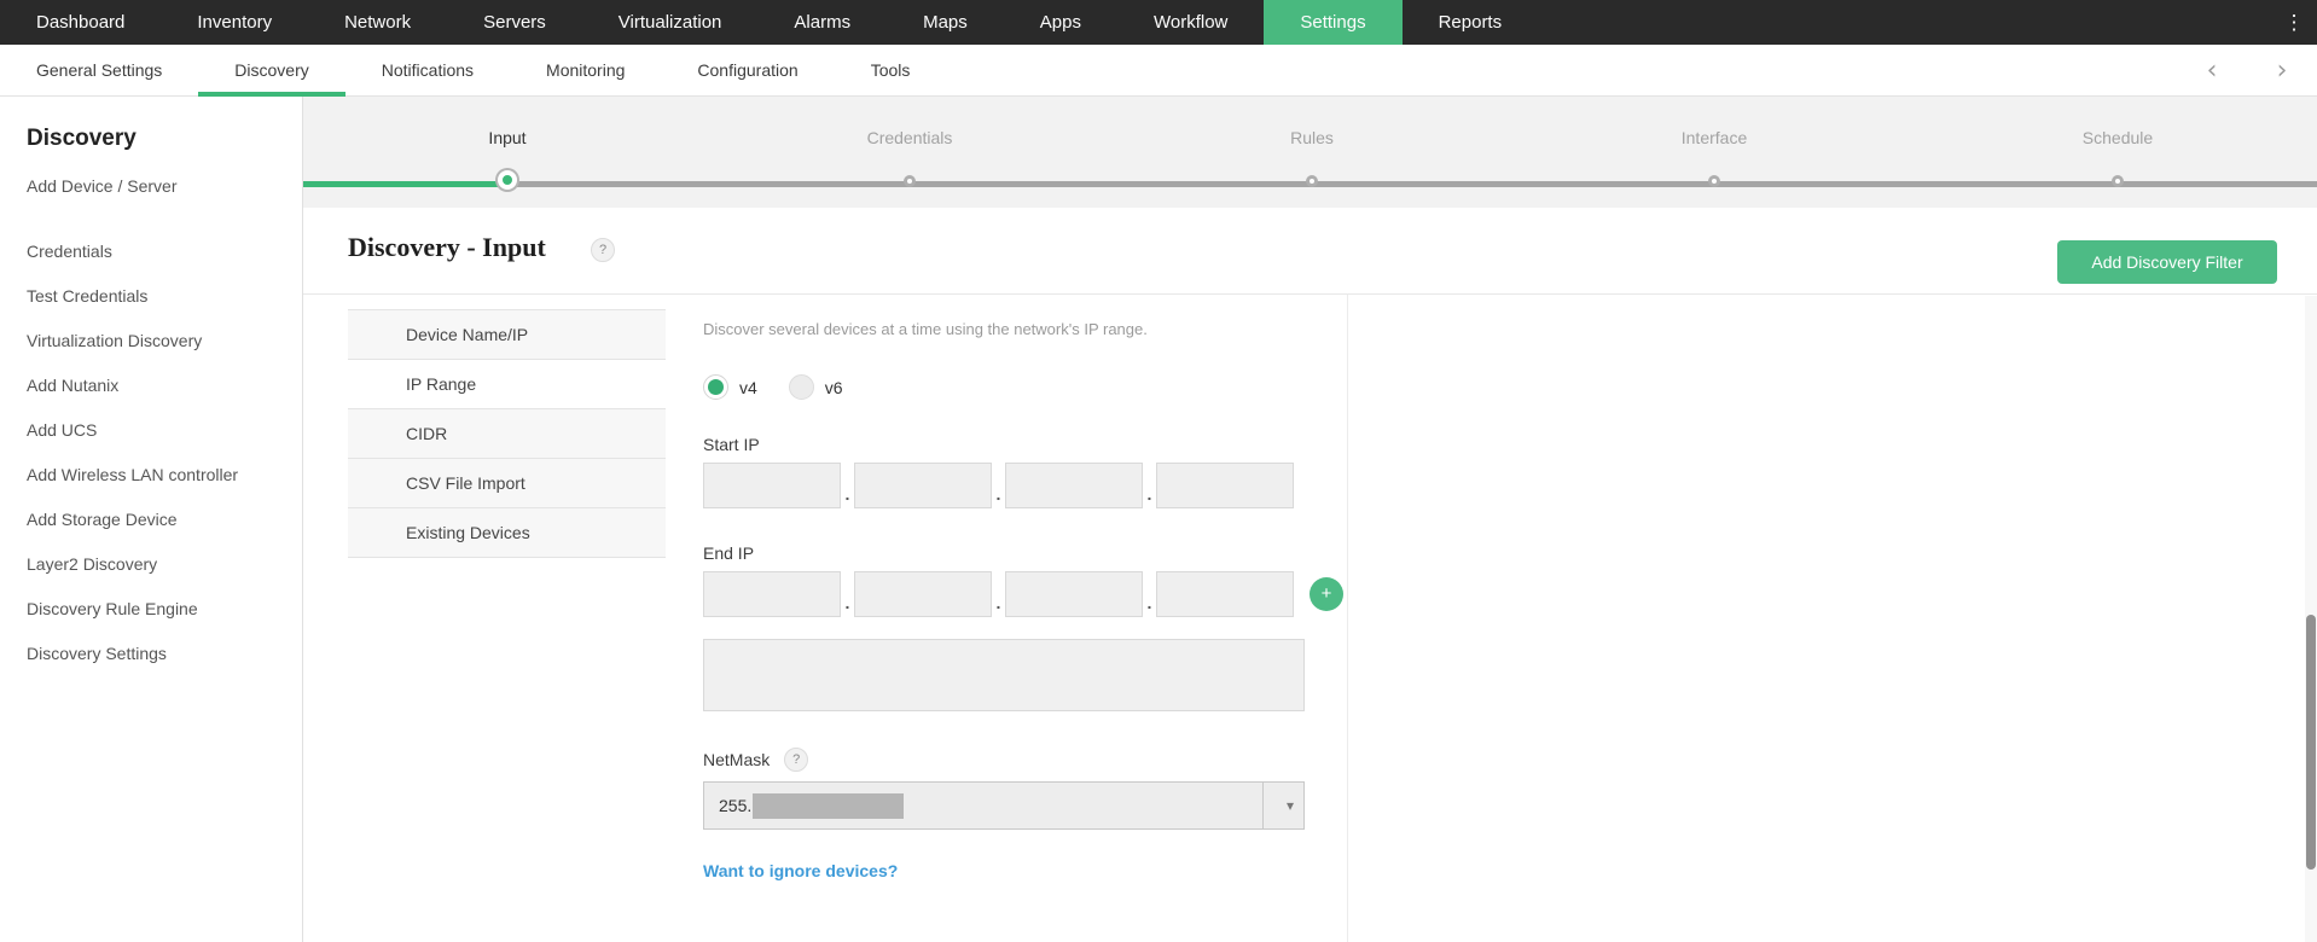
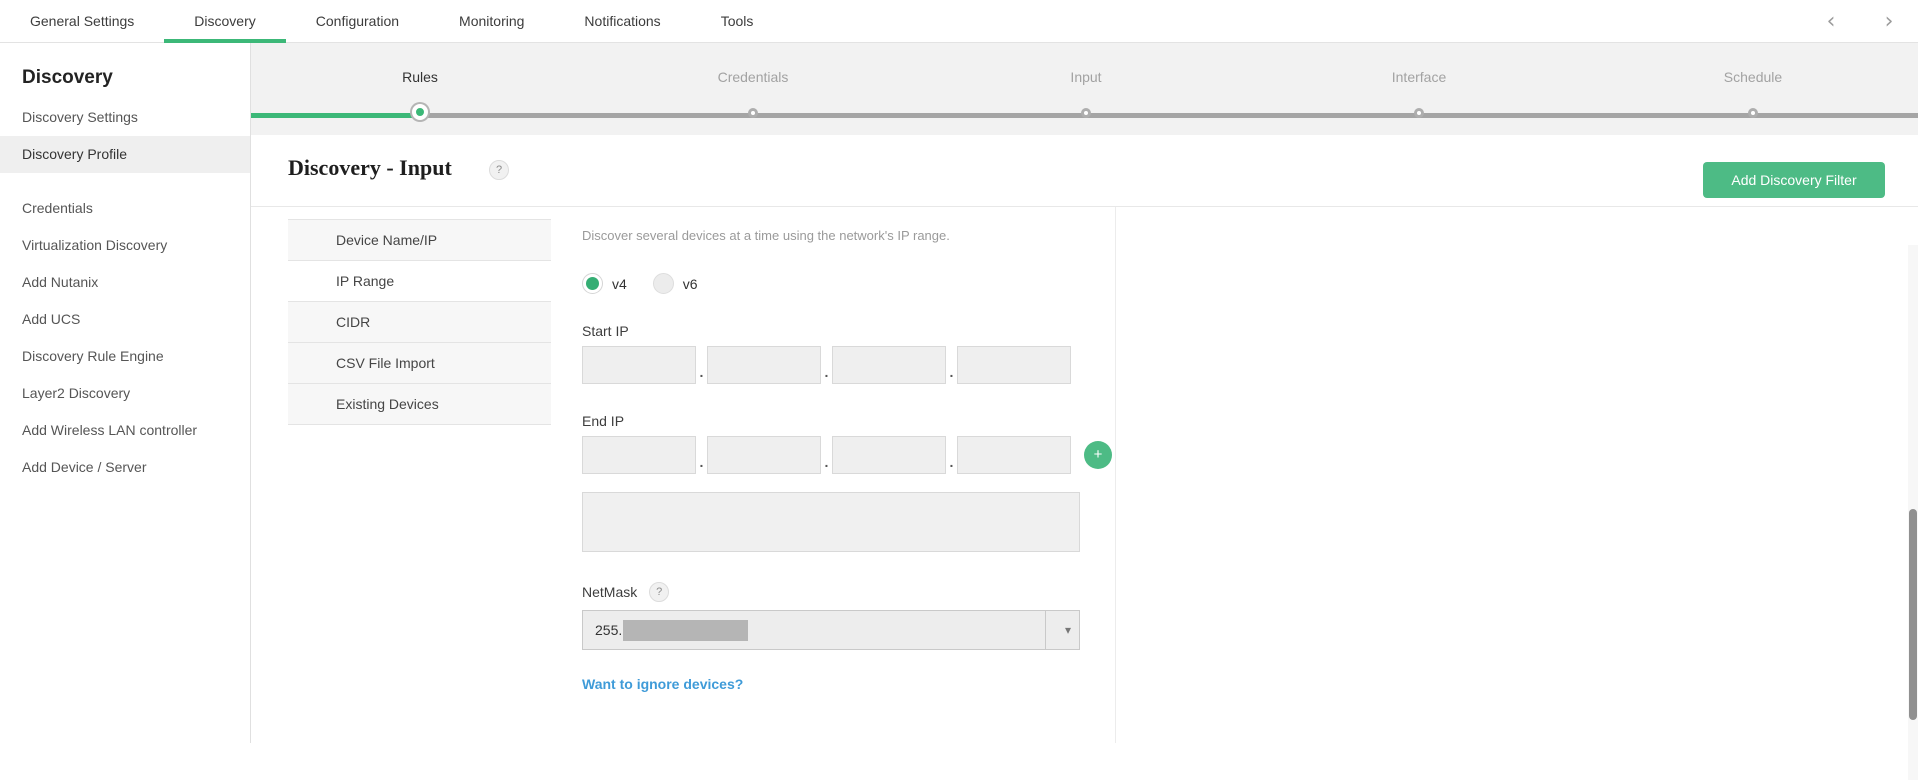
- Dashboard
- Inventory
- Network
- Servers
- Virtualization
- Alarms
- Maps
- Apps
- Workflow
- Settings
- Reports
- ⋮
  General Settings
  Discovery
- Notifications
+ Configuration
  Monitoring
- Configuration
+ Notifications
  Tools
  ‹
  ›
  Discovery
- Add Device / Server
+ Discovery Settings
+ Discovery Profile
  Credentials
- Test Credentials
  Virtualization Discovery
  Add Nutanix
  Add UCS
- Add Wireless LAN controller
+ Discovery Rule Engine
- Add Storage Device
  Layer2 Discovery
- Discovery Rule Engine
+ Add Wireless LAN controller
- Discovery Settings
+ Add Device / Server
- Input
+ Rules
  Credentials
- Rules
+ Input
  Interface
  Schedule
  Discovery - Input
  ?
  Add Discovery Filter
  Device Name/IP
  IP Range
  CIDR
  CSV File Import
  Existing Devices
  Discover several devices at a time using the network's IP range.
  v4
  v6
  Start IP
  .
  .
  .
  End IP
  .
  .
  .
  +
  NetMask
  ?
  255.
  ▾
  Want to ignore devices?
